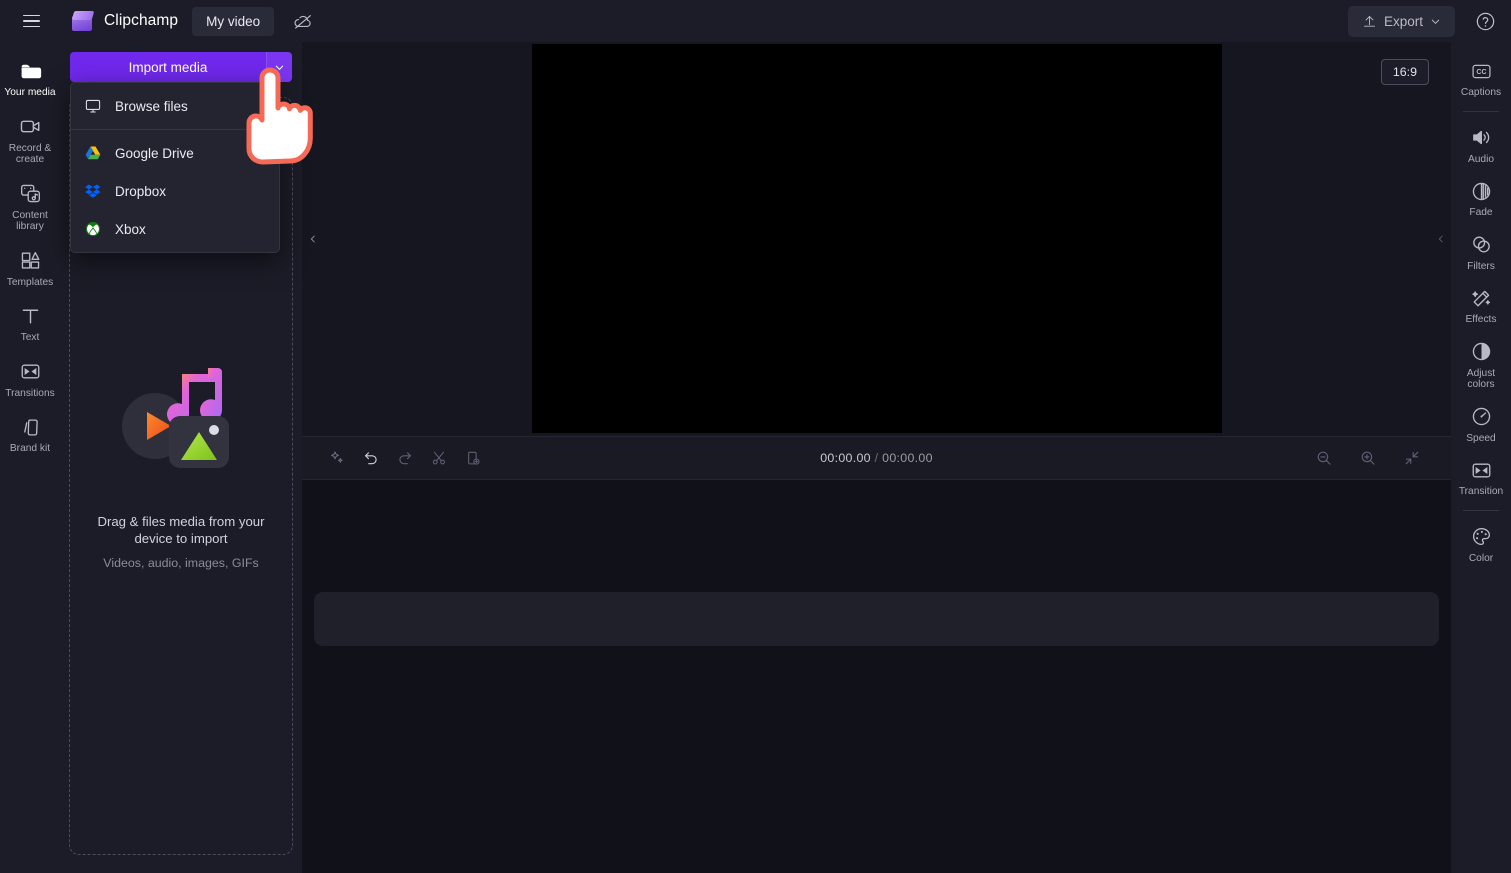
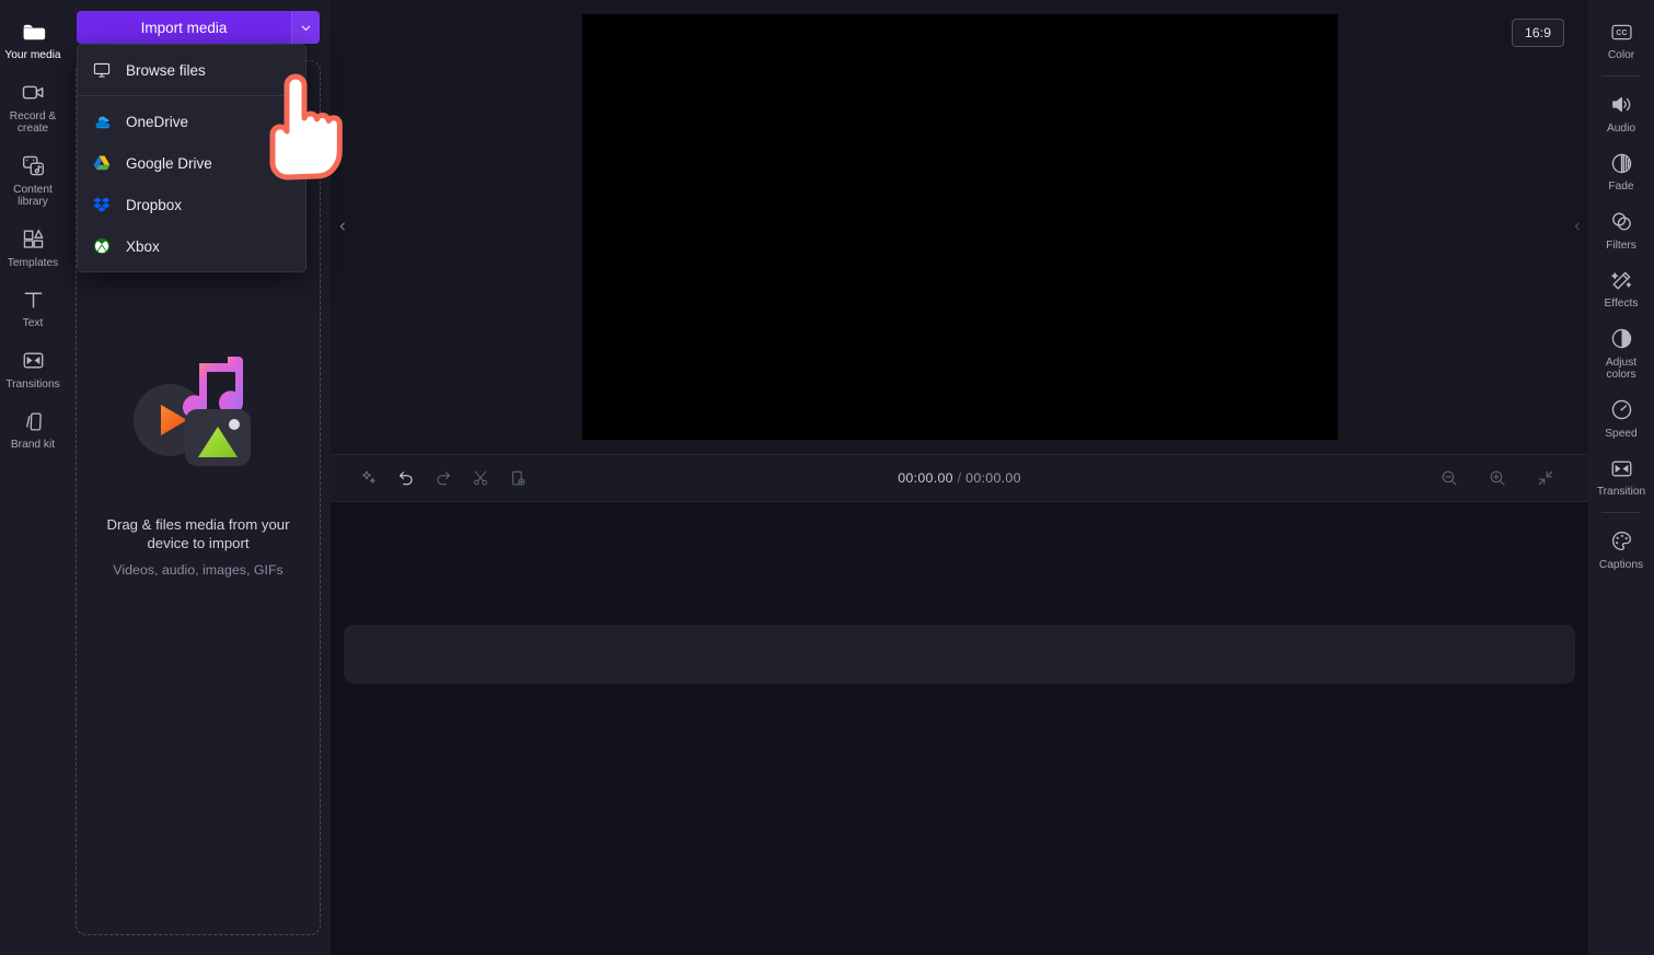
- Clipchamp
- My video
- Export
  Your media
  Record & create
  Content library
  Templates
  Text
  Transitions
  Brand kit
  Import media
  Browse files
+ OneDrive
  Google Drive
  Dropbox
  Xbox
  Drag & files media from your device to import
  Videos, audio, images, GIFs
  16:9
  00:00.00 / 00:00.00
  CC
- Captions
+ Color
  Audio
  Fade
  Filters
  Effects
  Adjust colors
  Speed
  Transition
- Color
+ Captions
